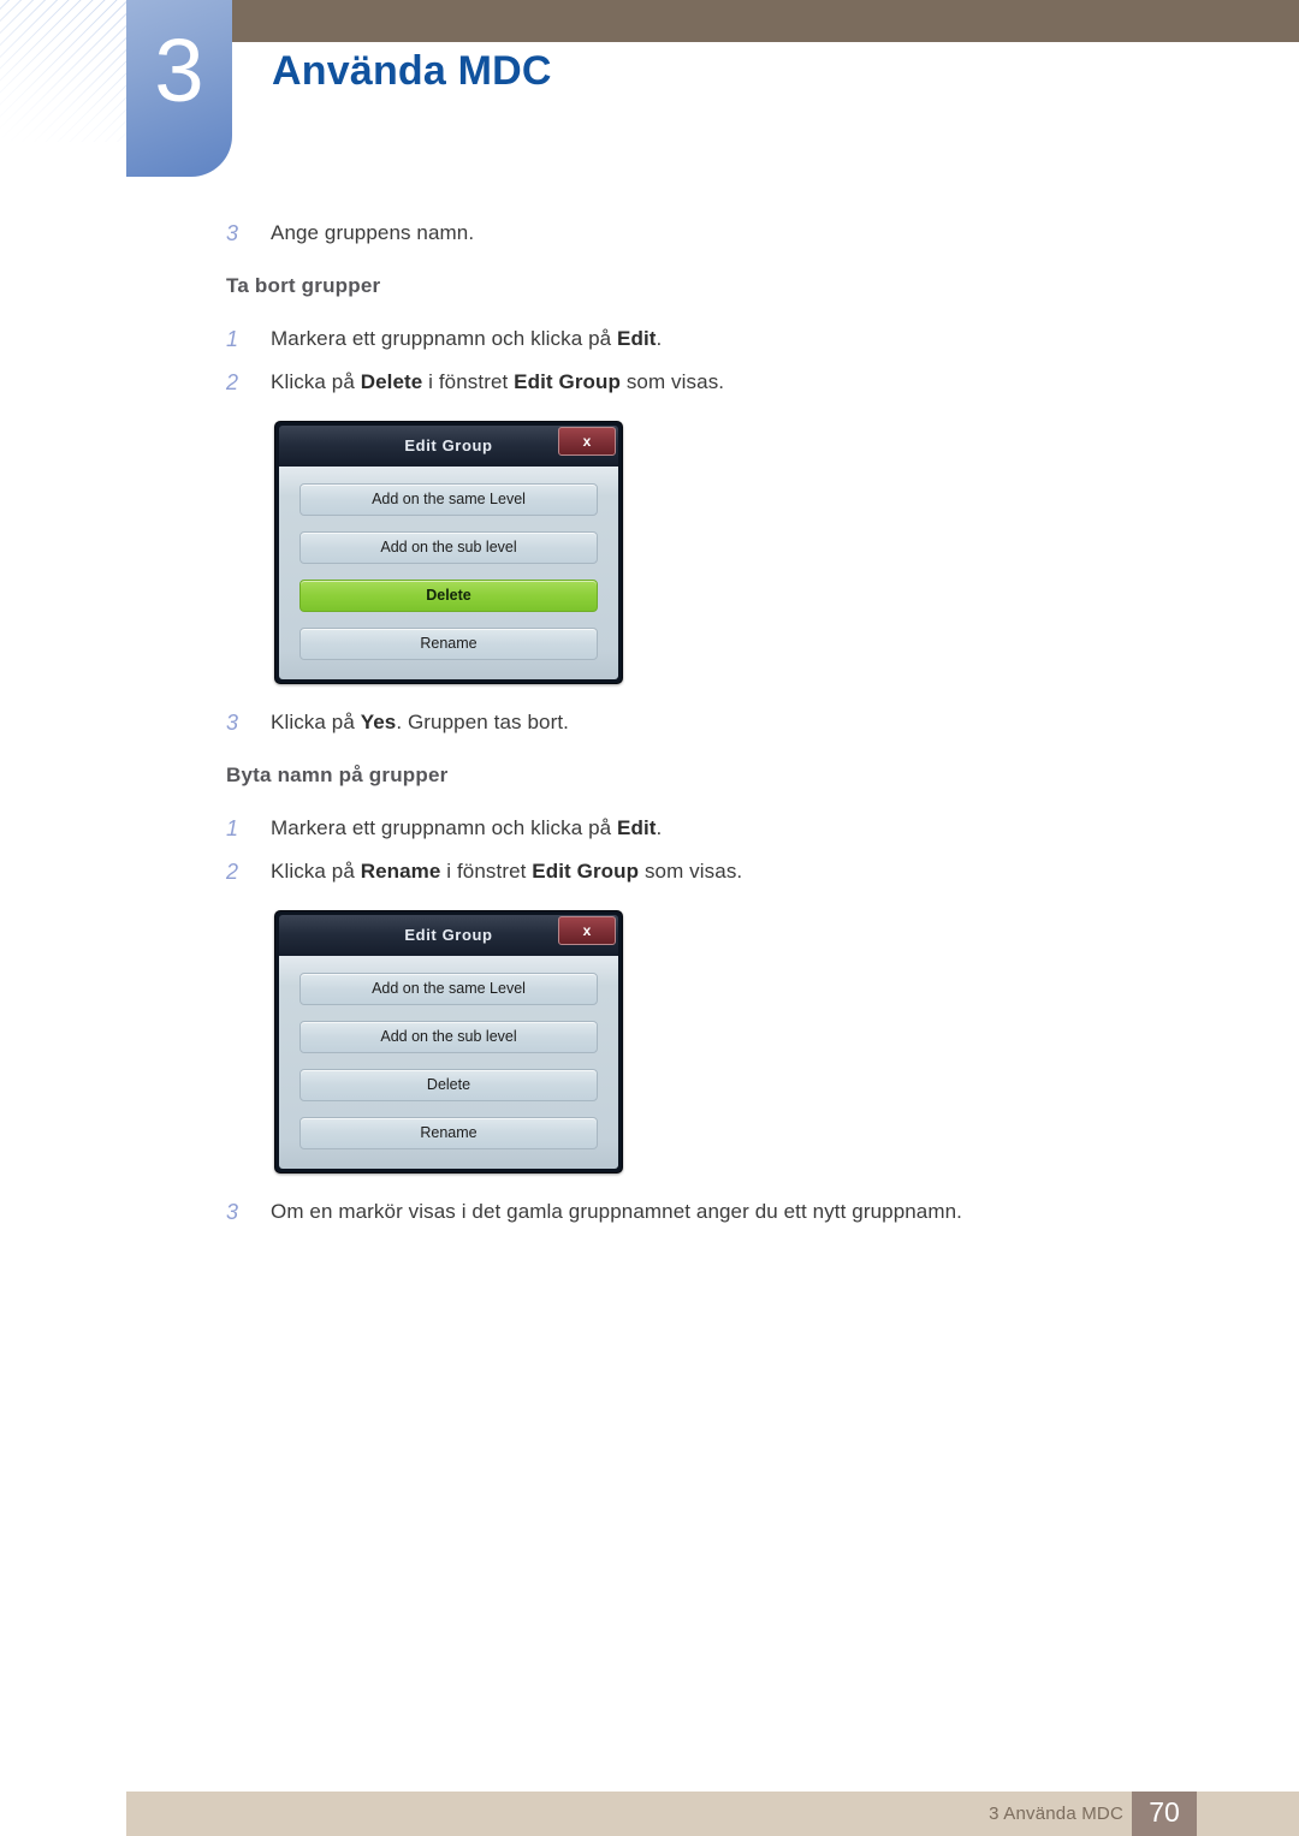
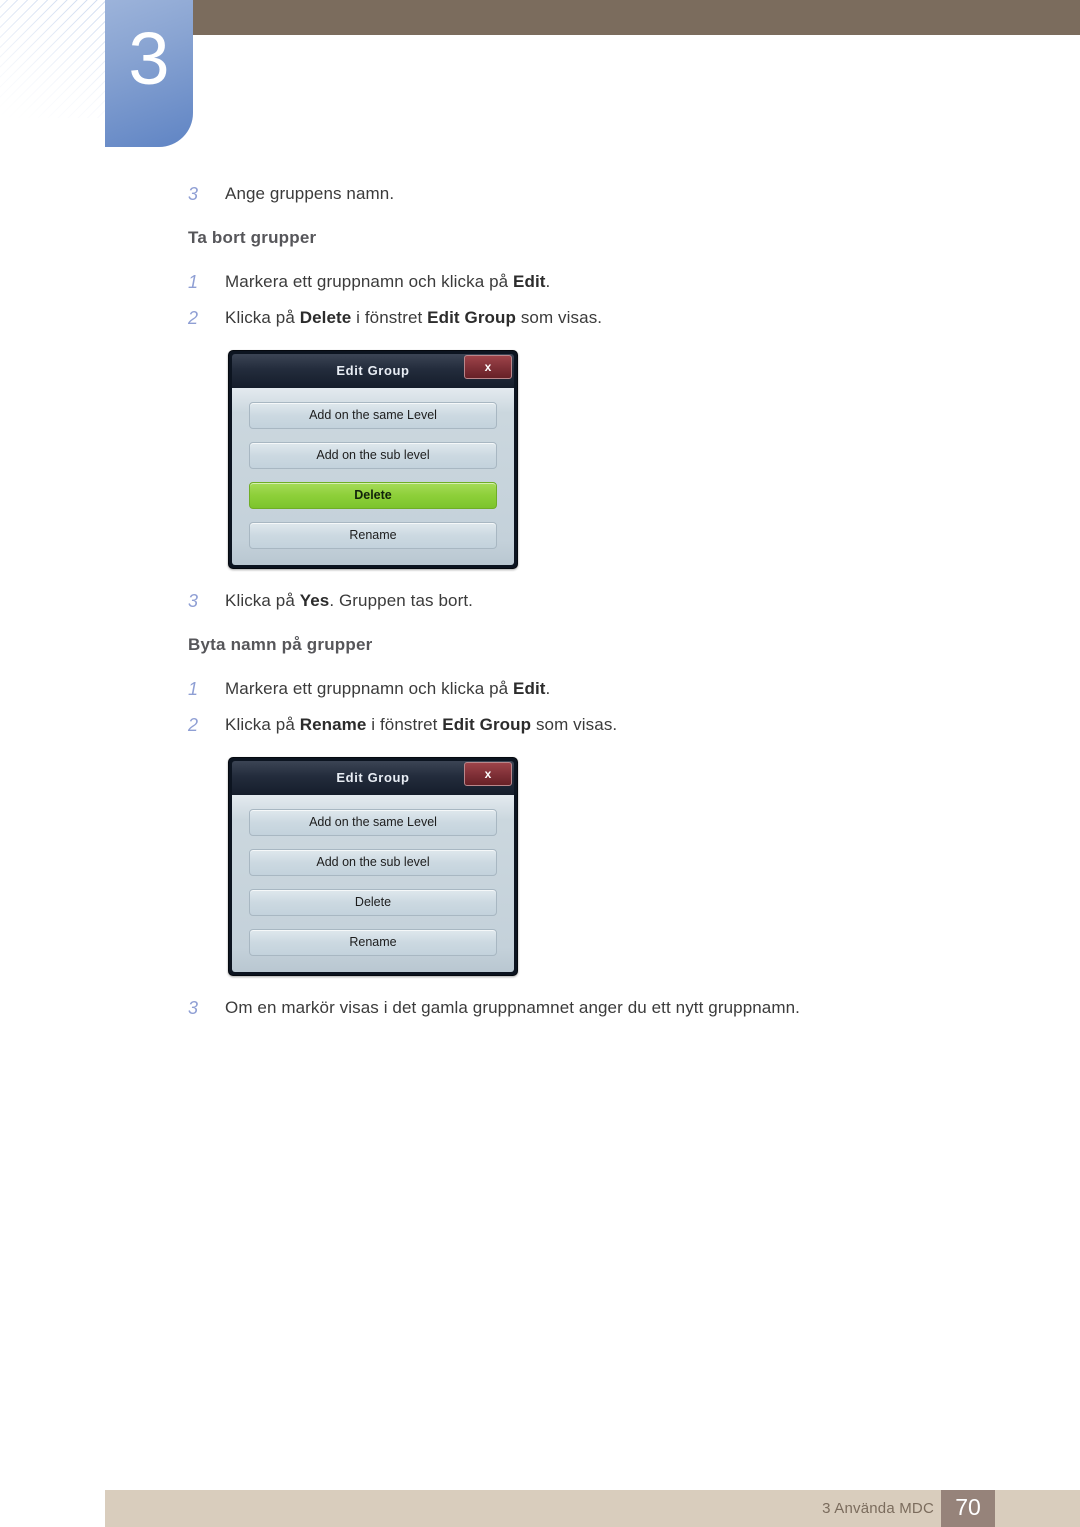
  3
- Använda MDC
  3
  Ange gruppens namn.
  Ta bort grupper
  1
  Markera ett gruppnamn och klicka på Edit.
  2
  Klicka på Delete i fönstret Edit Group som visas.
  Edit Group
  x
  Add on the same Level
  Add on the sub level
  Delete
  Rename
  3
  Klicka på Yes. Gruppen tas bort.
  Byta namn på grupper
  1
  Markera ett gruppnamn och klicka på Edit.
  2
  Klicka på Rename i fönstret Edit Group som visas.
  Edit Group
  x
  Add on the same Level
  Add on the sub level
  Delete
  Rename
  3
  Om en markör visas i det gamla gruppnamnet anger du ett nytt gruppnamn.
  3 Använda MDC
  70
